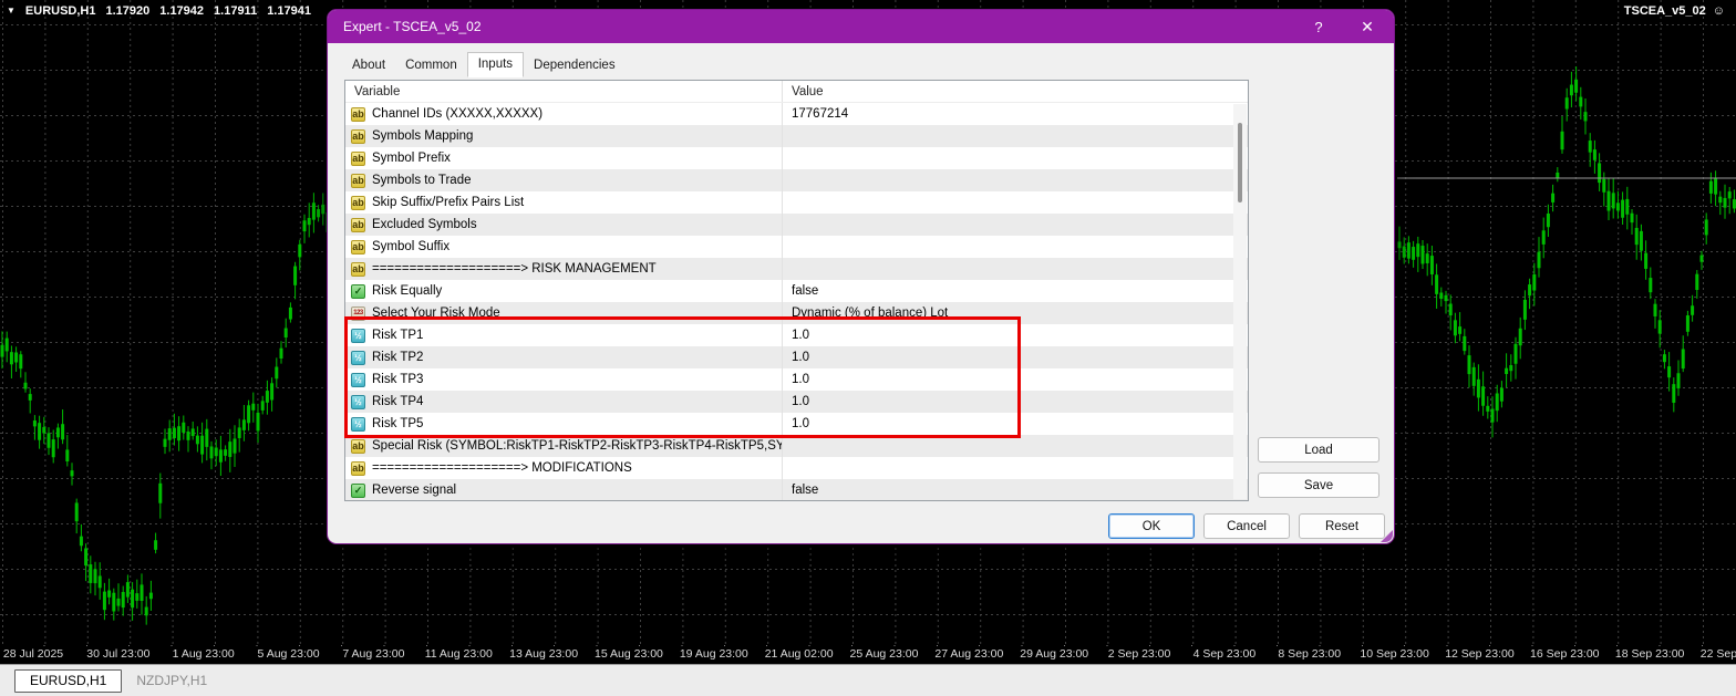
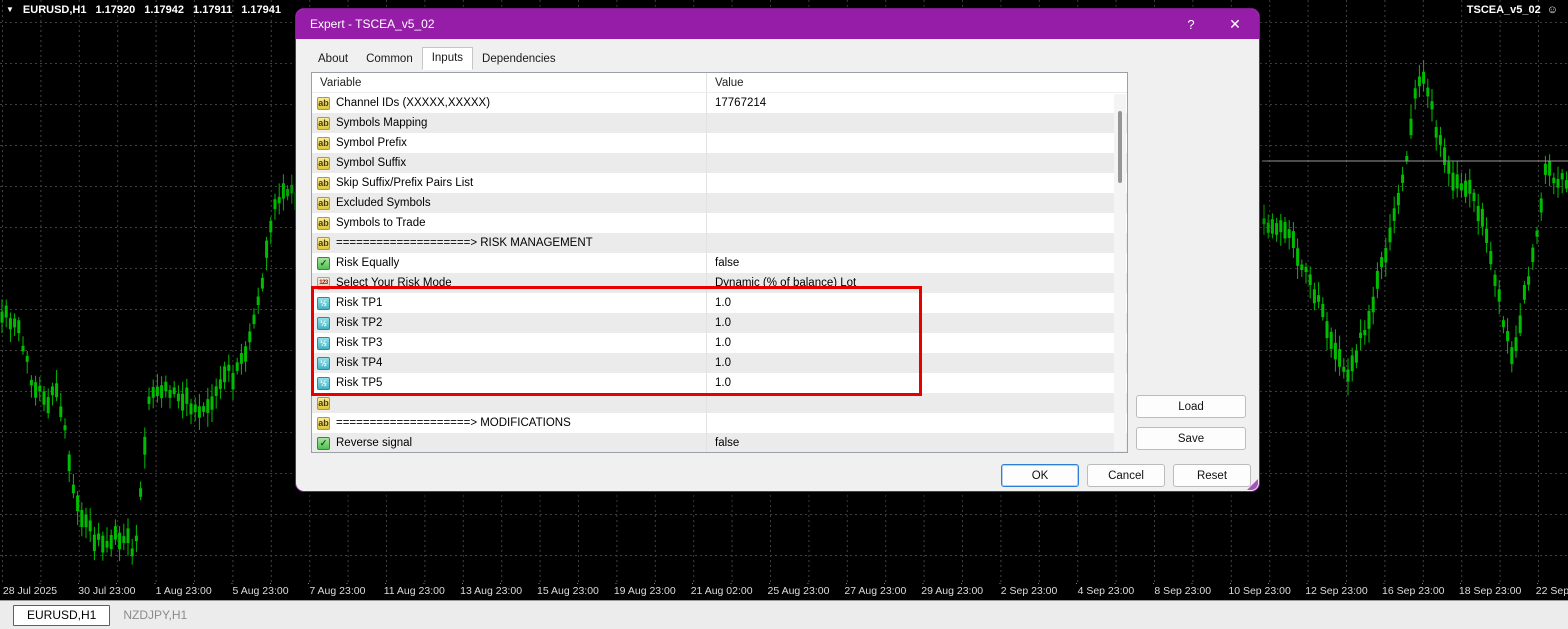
  ▼
  EURUSD,H1
  1.17920
  1.17942
  1.17911
  1.17941
  TSCEA_v5_02
  ☺
  28 Jul 2025
  30 Jul 23:00
  1 Aug 23:00
  5 Aug 23:00
  7 Aug 23:00
  11 Aug 23:00
  13 Aug 23:00
  15 Aug 23:00
  19 Aug 23:00
  21 Aug 02:00
  25 Aug 23:00
  27 Aug 23:00
  29 Aug 23:00
  2 Sep 23:00
  4 Sep 23:00
  8 Sep 23:00
  10 Sep 23:00
  12 Sep 23:00
  16 Sep 23:00
  18 Sep 23:00
  EURUSD,H1 NZDJPY,H1
  Expert - TSCEA_v5_02
  ?
  ✕
  About
  Common
  Inputs
  Dependencies
  Variable
  Value
  ab
  Channel IDs (XXXXX,XXXXX)
  17767214
  ab
  Symbols Mapping
  ab
  Symbol Prefix
  ab
- Symbols to Trade
+ Symbol Suffix
  ab
  Skip Suffix/Prefix Pairs List
  ab
  Excluded Symbols
  ab
- Symbol Suffix
+ Symbols to Trade
  ab
  ====================> RISK MANAGEMENT
  ✓
  Risk Equally
  false
  Select Your Risk Mode
  Dynamic (% of balance) Lot
  ½
  Risk TP1
  1.0
  ½
  Risk TP2
  1.0
  ½
  Risk TP3
  1.0
  ½
  Risk TP4
  1.0
  ½
  Risk TP5
  1.0
  ab
- Special Risk (SYMBOL:RiskTP1-RiskTP2-RiskTP3-RiskTP4-RiskTP5,SY
  ab
  ====================> MODIFICATIONS
  ✓
  Reverse signal
  false
  Load
  Save
  OK
  Cancel
  Reset
